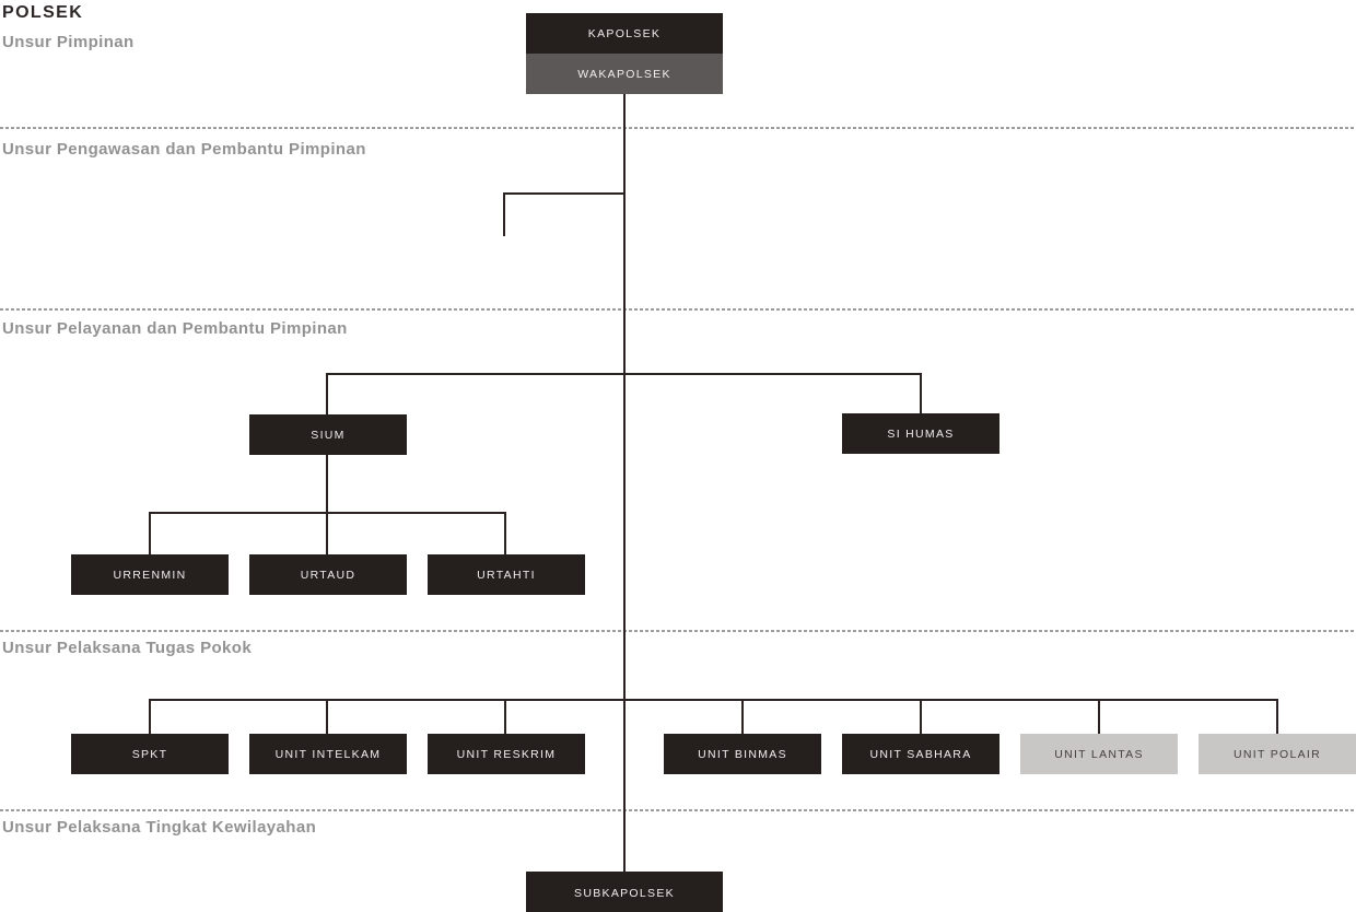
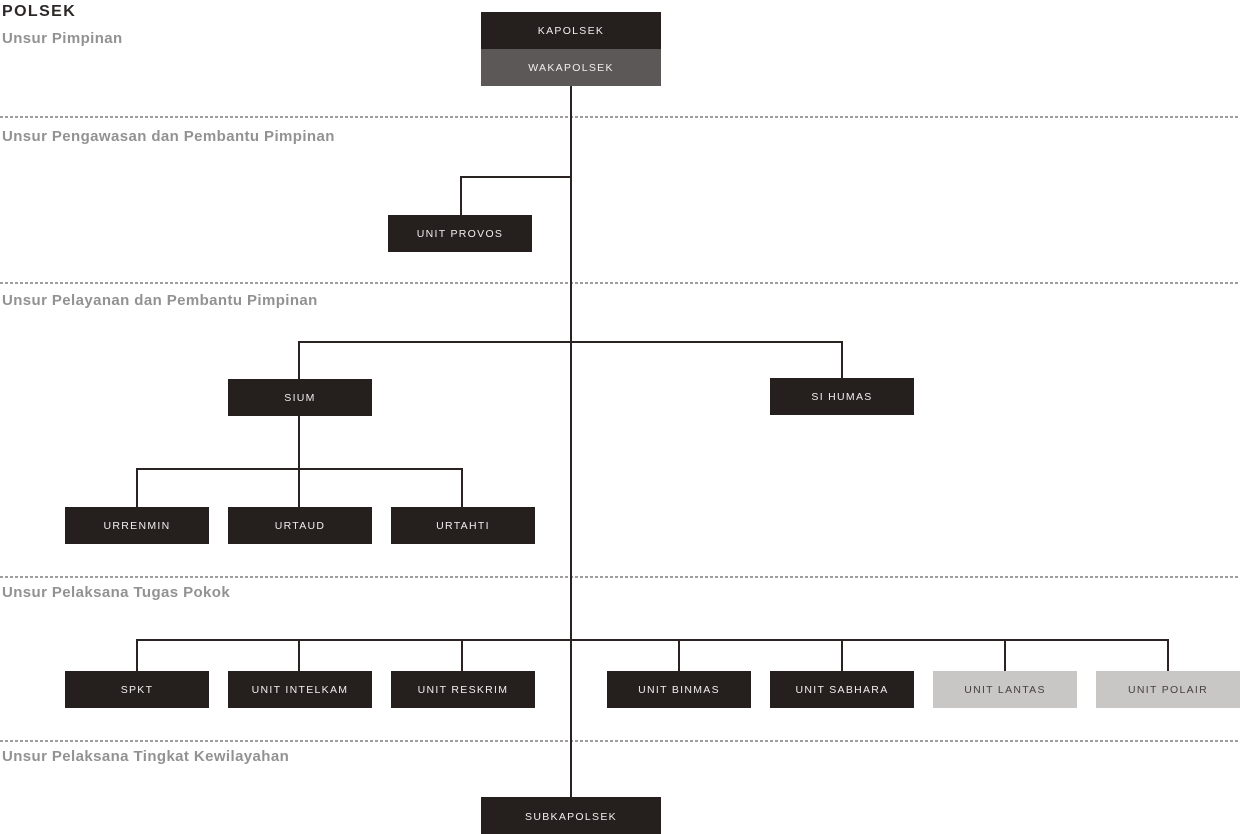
  POLSEK
  Unsur Pimpinan
  Unsur Pengawasan dan Pembantu Pimpinan
  Unsur Pelayanan dan Pembantu Pimpinan
  Unsur Pelaksana Tugas Pokok
  Unsur Pelaksana Tingkat Kewilayahan
  KAPOLSEK
  WAKAPOLSEK
+ UNIT PROVOS
  SIUM
  SI HUMAS
  URRENMIN
  URTAUD
  URTAHTI
  SPKT
  UNIT INTELKAM
  UNIT RESKRIM
  UNIT BINMAS
  UNIT SABHARA
  UNIT LANTAS
  UNIT POLAIR
  SUBKAPOLSEK
